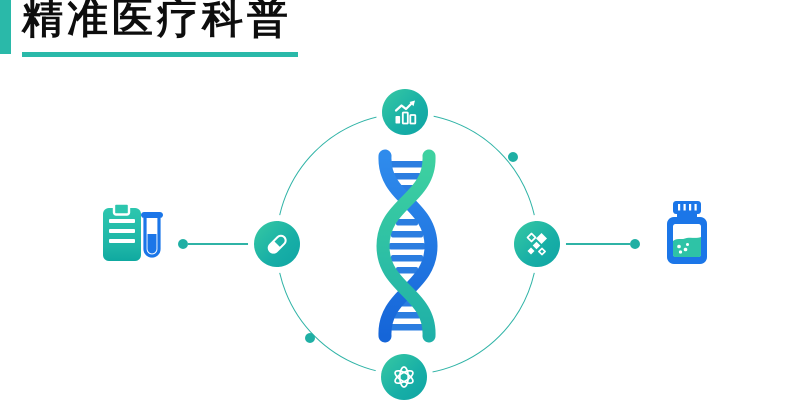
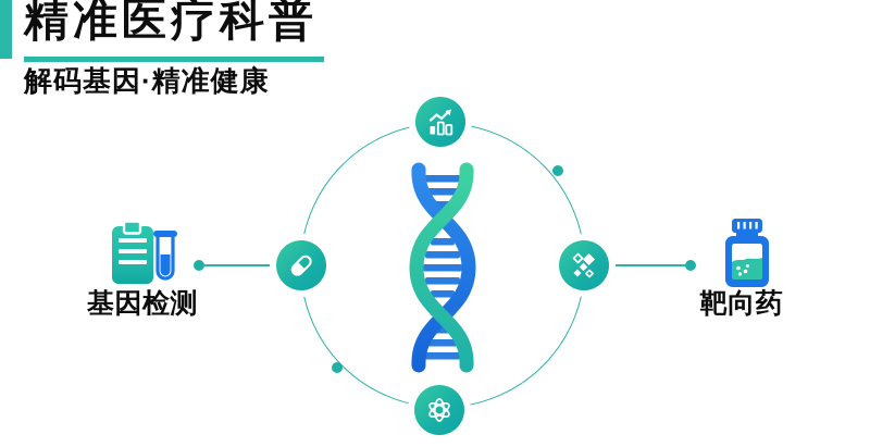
  精准医疗科普
+ 解码基因·精准健康
+ 基因检测
+ 靶向药
